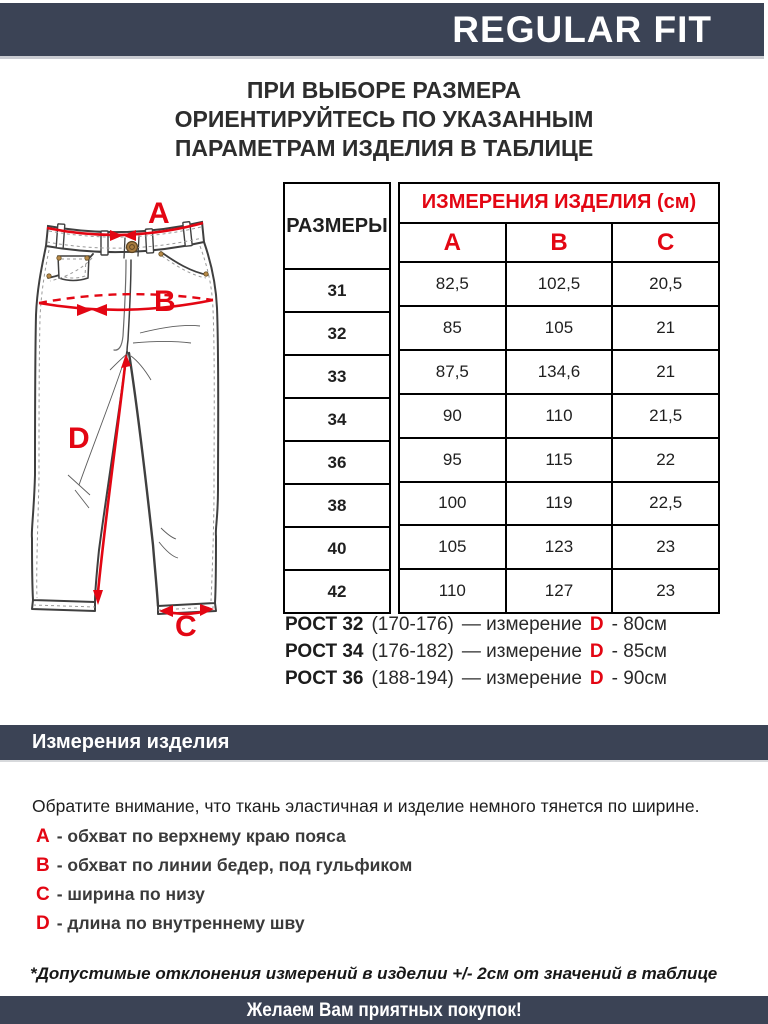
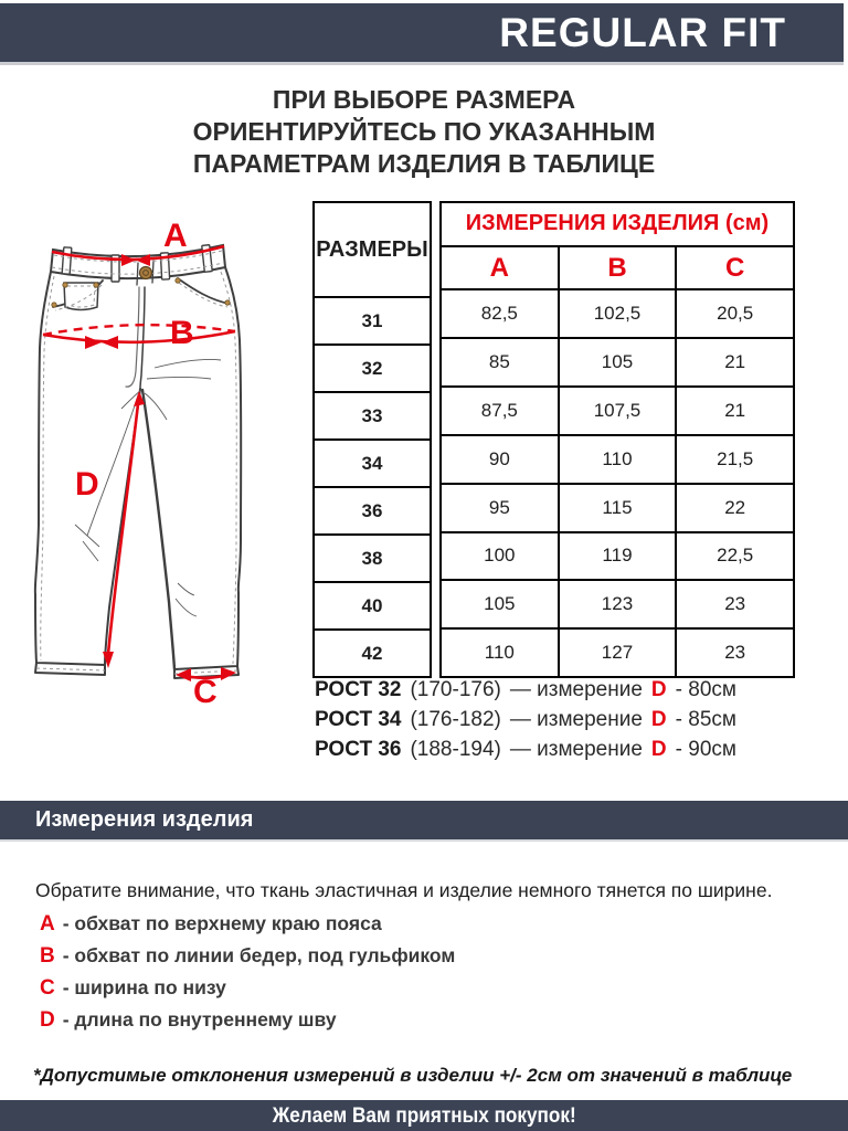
  REGULAR FIT
  ПРИ ВЫБОРЕ РАЗМЕРА
  ОРИЕНТИРУЙТЕСЬ ПО УКАЗАННЫМ
  ПАРАМЕТРАМ ИЗДЕЛИЯ В ТАБЛИЦЕ
  A
  B
  C
  D
  РАЗМЕРЫ
  31
  32
  33
  34
  36
  38
  40
  42
  ИЗМЕРЕНИЯ ИЗДЕЛИЯ (см)
  A	B	C
  82,5	102,5	20,5
  85	105	21
- 87,5	134,6	21
+ 87,5	107,5	21
  90	110	21,5
  95	115	22
  100	119	22,5
  105	123	23
  110	127	23
  РОСТ 32
  (170-176)
  — измерение
  D
  - 80см
  РОСТ 34
  (176-182)
  — измерение
  D
  - 85см
  РОСТ 36
  (188-194)
  — измерение
  D
  - 90см
  Измерения изделия
  Обратите внимание, что ткань эластичная и изделие немного тянется по ширине.
  A
  - обхват по верхнему краю пояса
  B
  - обхват по линии бедер, под гульфиком
  C
  - ширина по низу
  D
  - длина по внутреннему шву
  *Допустимые отклонения измерений в изделии +/- 2см от значений в таблице
  Желаем Вам приятных покупок!
